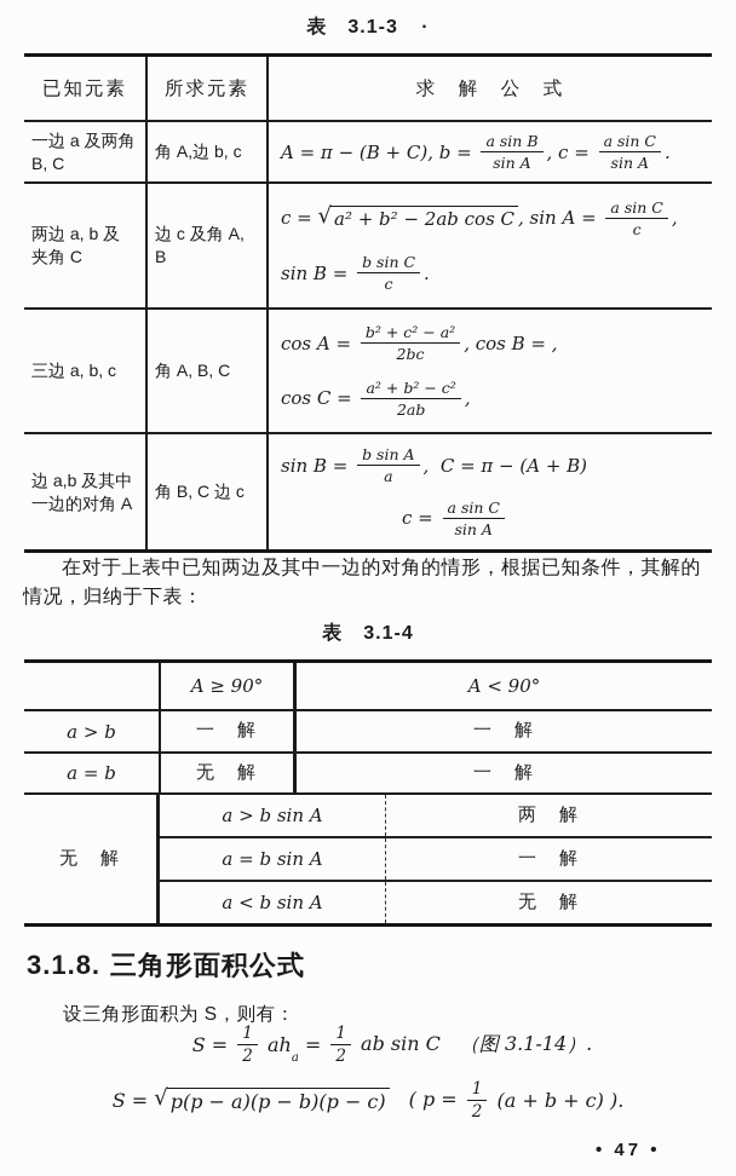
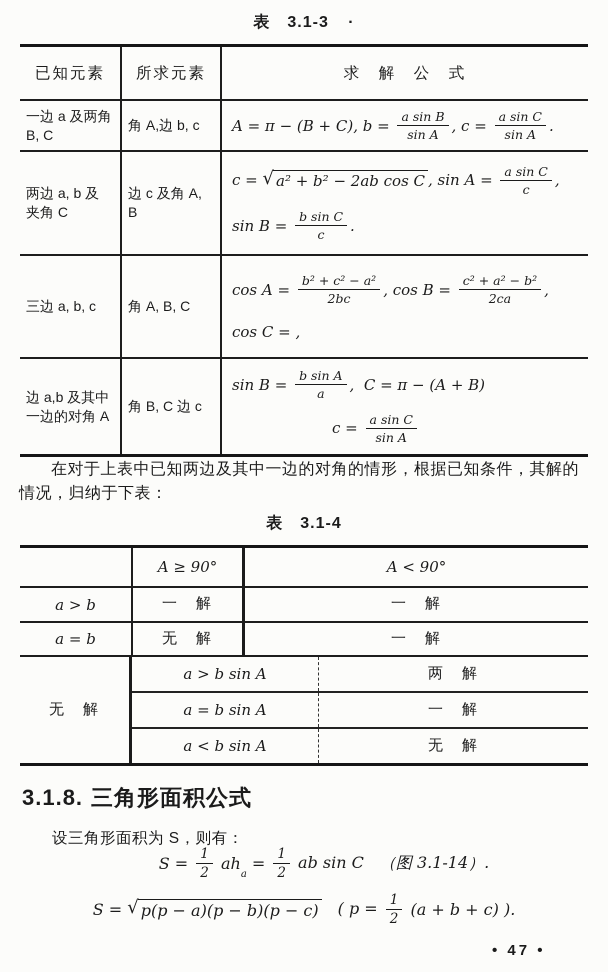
  表 3.1-3 ·
  已知元素
  所求元素
  求 解 公 式
  一边 a 及两角
  B, C
  角 A,边 b, c
  A = π − (B + C), b =
  a sin B
  sin A
  , c =
  a sin C
  sin A
  .
  两边 a, b 及
  夹角 C
  边 c 及角 A,
  B
  c =
  √
  a² + b² − 2ab cos C
  , sin A =
  a sin C
  c
  ,
  sin B =
  b sin C
  c
  .
  三边 a, b, c
  角 A, B, C
  cos A =
  b² + c² − a²
  2bc
  , cos B =
+ c² + a² − b²
+ 2ca
  ,
  cos C =
- a² + b² − c²
- 2ab
  ,
  边 a,b 及其中
  一边的对角 A
  角 B, C 边 c
  sin B =
  b sin A
  a
  , C = π − (A + B)
  c =
  a sin C
  sin A
  在对于上表中已知两边及其中一边的对角的情形，根据已知条件，其解的情况，归纳于下表：
  表 3.1-4
  A ≥ 90°
  A < 90°
  a > b
  一 解
  一 解
  a = b
  无 解
  一 解
  无 解
  a > b sin A
  两 解
  a = b sin A
  一 解
  a < b sin A
  无 解
  3.1.8. 三角形面积公式
  设三角形面积为 S，则有：
  S =
  1
  2
  ah
  a
  =
  1
  2
  ab sin C （图 3.1-14）.
  S =
  √
  p(p − a)(p − b)(p − c)
  ( p =
  1
  2
  (a + b + c) ).
  • 47 •
